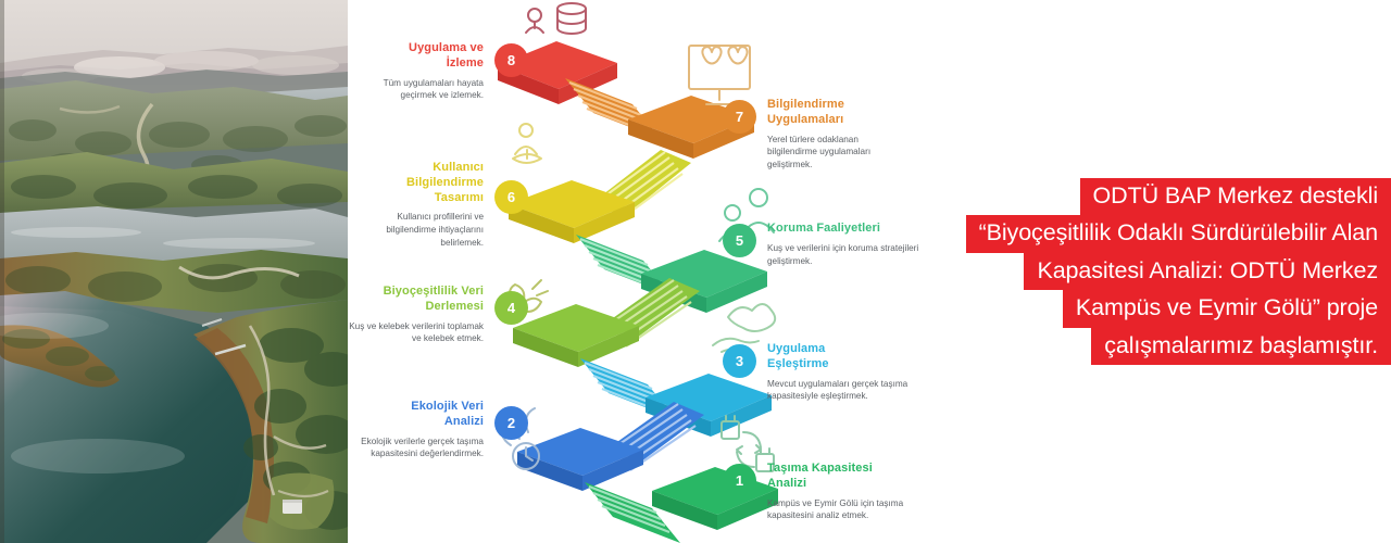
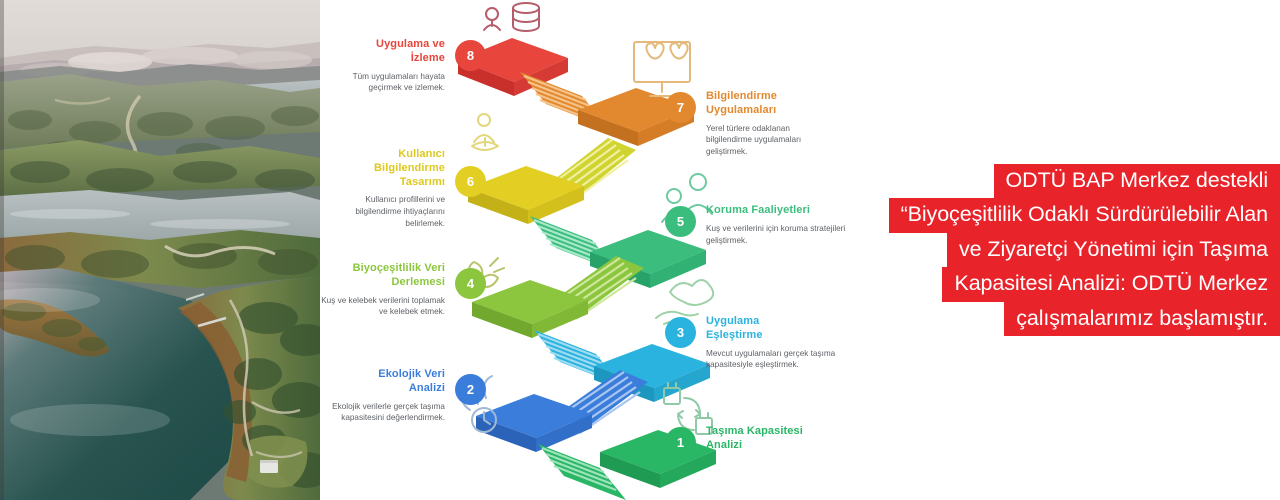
  Uygulama ve
  İzleme
  Tüm uygulamaları hayata geçirmek ve izlemek.
  8
  7
  Bilgilendirme
  Uygulamaları
  Yerel türlere odaklanan bilgilendirme uygulamaları geliştirmek.
  Kullanıcı
  Bilgilendirme
  Tasarımı
  Kullanıcı profillerini ve bilgilendirme ihtiyaçlarını belirlemek.
  6
  5
  Koruma Faaliyetleri
  Kuş ve verilerini için koruma stratejileri geliştirmek.
  Biyoçeşitlilik Veri
  Derlemesi
  Kuş ve kelebek verilerini toplamak ve kelebek etmek.
  4
  3
  Uygulama
  Eşleştirme
  Mevcut uygulamaları gerçek taşıma kapasitesiyle eşleştirmek.
  Ekolojik Veri
  Analizi
  Ekolojik verilerle gerçek taşıma kapasitesini değerlendirmek.
  2
  1
  Taşıma Kapasitesi
  Analizi
- Kampüs ve Eymir Gölü için taşıma kapasitesini analiz etmek.
  ODTÜ BAP Merkez destekli
  “Biyoçeşitlilik Odaklı Sürdürülebilir Alan
+ ve Ziyaretçi Yönetimi için Taşıma
  Kapasitesi Analizi: ODTÜ Merkez
- Kampüs ve Eymir Gölü” proje
  çalışmalarımız başlamıştır.
